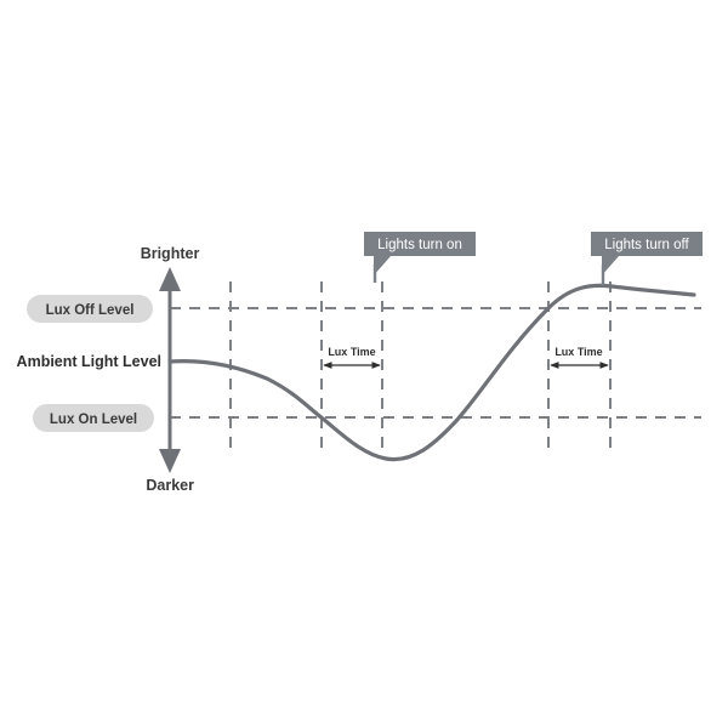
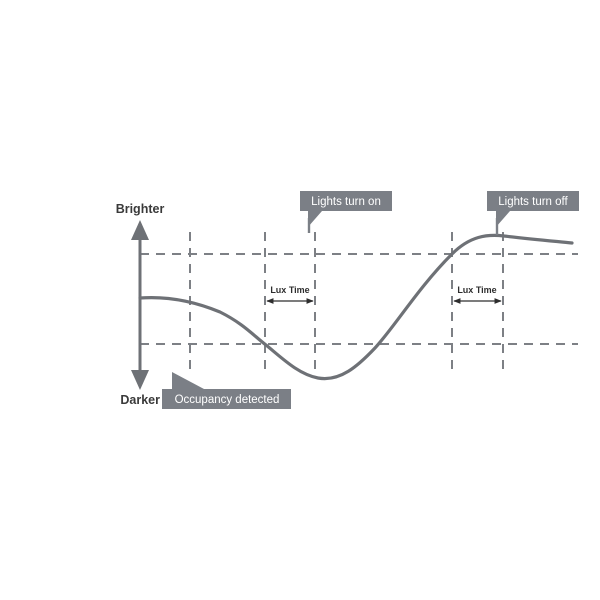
- Lux Off Level
- Ambient Light Level
- Lux On Level
  Brighter
  Darker
  Lights turn on
  Lights turn off
+ Occupancy detected
  Lux Time
  Lux Time
